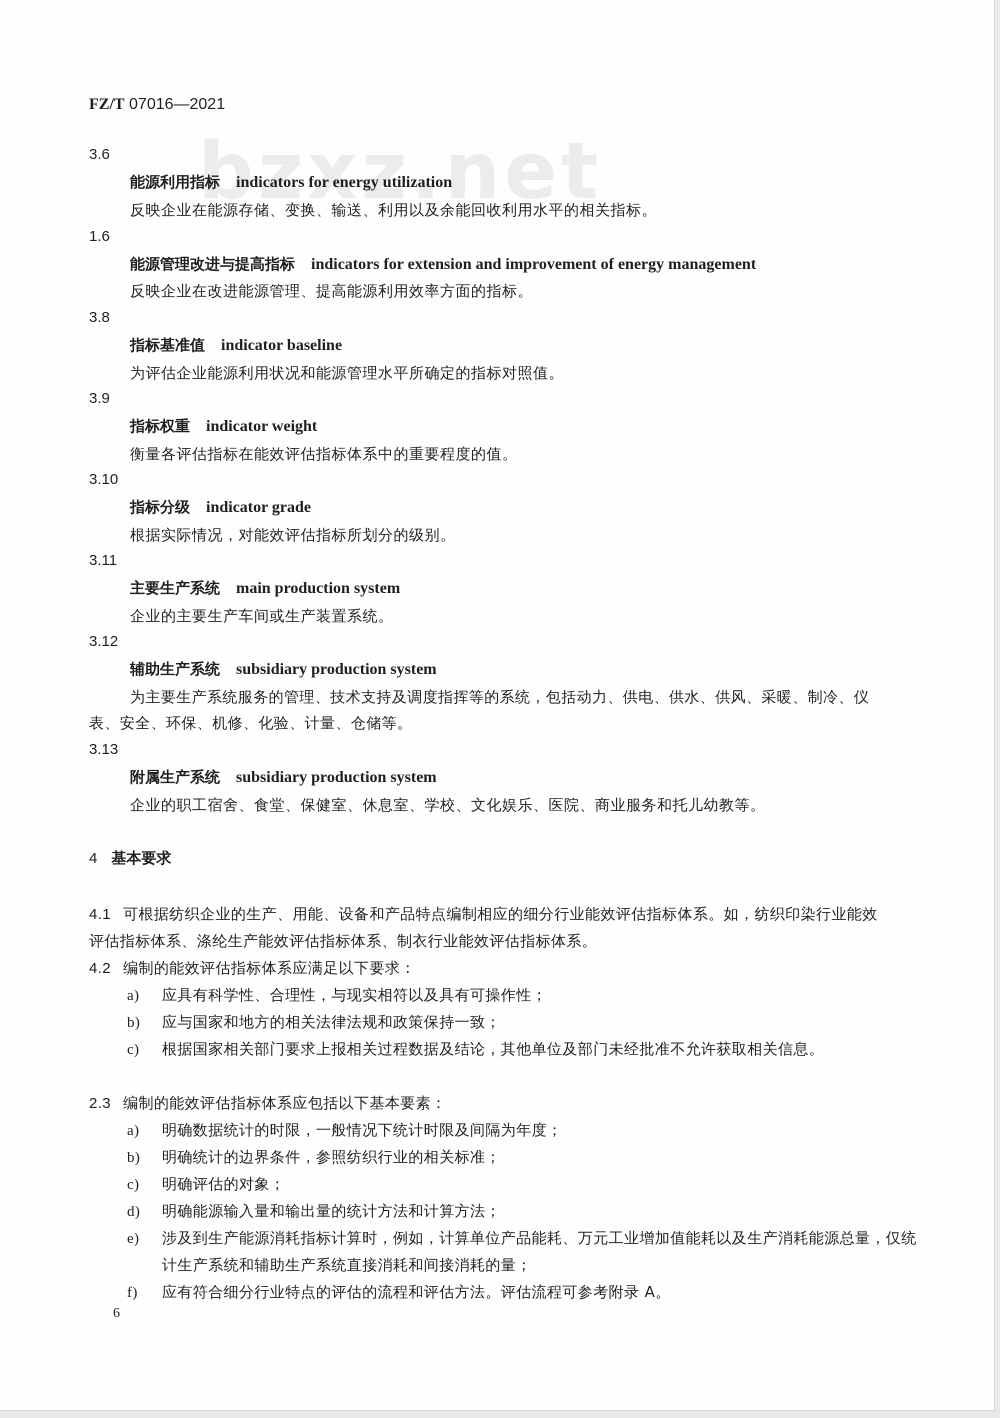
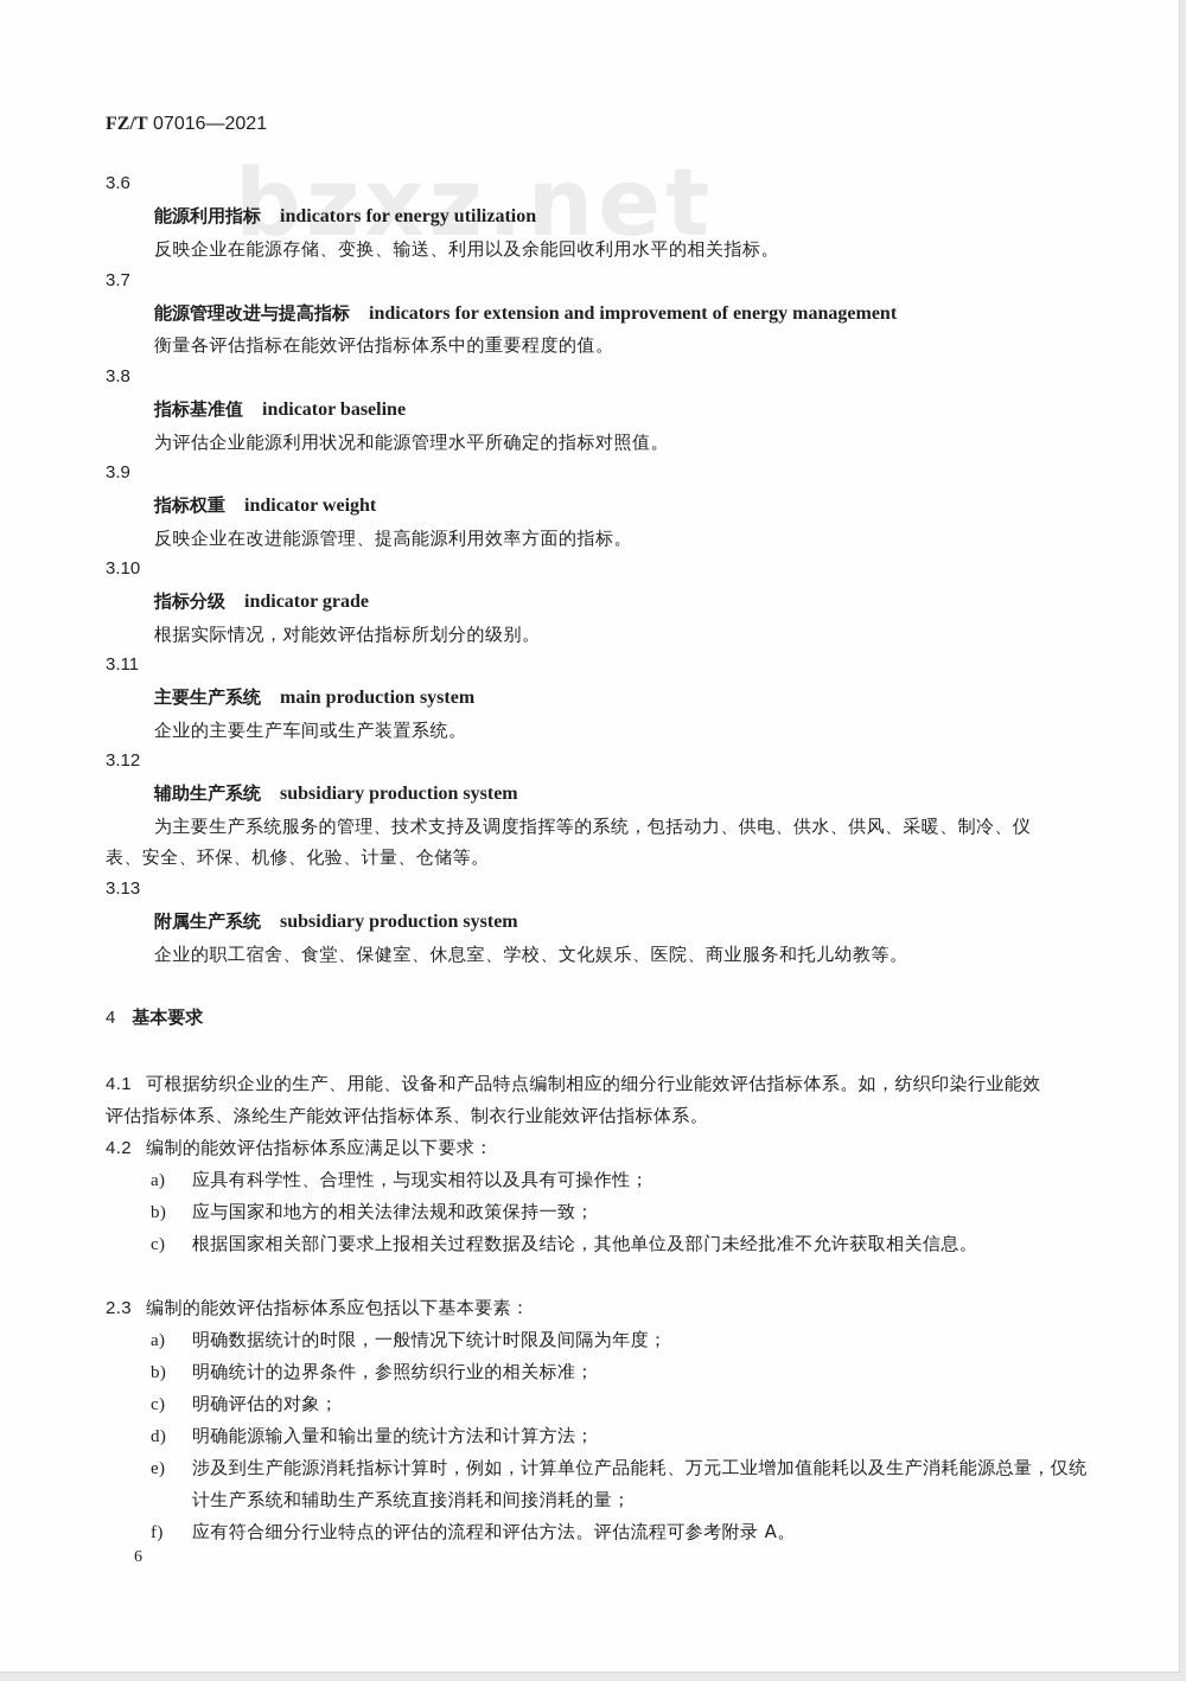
  bzxz.net
  FZ/T 07016—2021
  3.6
  能源利用指标 indicators for energy utilization
  反映企业在能源存储、变换、输送、利用以及余能回收利用水平的相关指标。
- 1.6
+ 3.7
  能源管理改进与提高指标 indicators for extension and improvement of energy management
- 反映企业在改进能源管理、提高能源利用效率方面的指标。
+ 衡量各评估指标在能效评估指标体系中的重要程度的值。
  3.8
  指标基准值 indicator baseline
  为评估企业能源利用状况和能源管理水平所确定的指标对照值。
  3.9
  指标权重 indicator weight
- 衡量各评估指标在能效评估指标体系中的重要程度的值。
+ 反映企业在改进能源管理、提高能源利用效率方面的指标。
  3.10
  指标分级 indicator grade
  根据实际情况，对能效评估指标所划分的级别。
  3.11
  主要生产系统 main production system
  企业的主要生产车间或生产装置系统。
  3.12
  辅助生产系统 subsidiary production system
  为主要生产系统服务的管理、技术支持及调度指挥等的系统，包括动力、供电、供水、供风、采暖、制冷、仪表、安全、环保、机修、化验、计量、仓储等。
  3.13
  附属生产系统 subsidiary production system
  企业的职工宿舍、食堂、保健室、休息室、学校、文化娱乐、医院、商业服务和托儿幼教等。
  4 基本要求
  4.1 可根据纺织企业的生产、用能、设备和产品特点编制相应的细分行业能效评估指标体系。如，纺织印染行业能效评估指标体系、涤纶生产能效评估指标体系、制衣行业能效评估指标体系。
  4.2 编制的能效评估指标体系应满足以下要求：
  a) 应具有科学性、合理性，与现实相符以及具有可操作性；
  b) 应与国家和地方的相关法律法规和政策保持一致；
  c) 根据国家相关部门要求上报相关过程数据及结论，其他单位及部门未经批准不允许获取相关信息。
  2.3 编制的能效评估指标体系应包括以下基本要素：
  a) 明确数据统计的时限，一般情况下统计时限及间隔为年度；
  b) 明确统计的边界条件，参照纺织行业的相关标准；
  c) 明确评估的对象；
  d) 明确能源输入量和输出量的统计方法和计算方法；
  e) 涉及到生产能源消耗指标计算时，例如，计算单位产品能耗、万元工业增加值能耗以及生产消耗能源总量，仅统计生产系统和辅助生产系统直接消耗和间接消耗的量；
  f) 应有符合细分行业特点的评估的流程和评估方法。评估流程可参考附录 A。
  6
